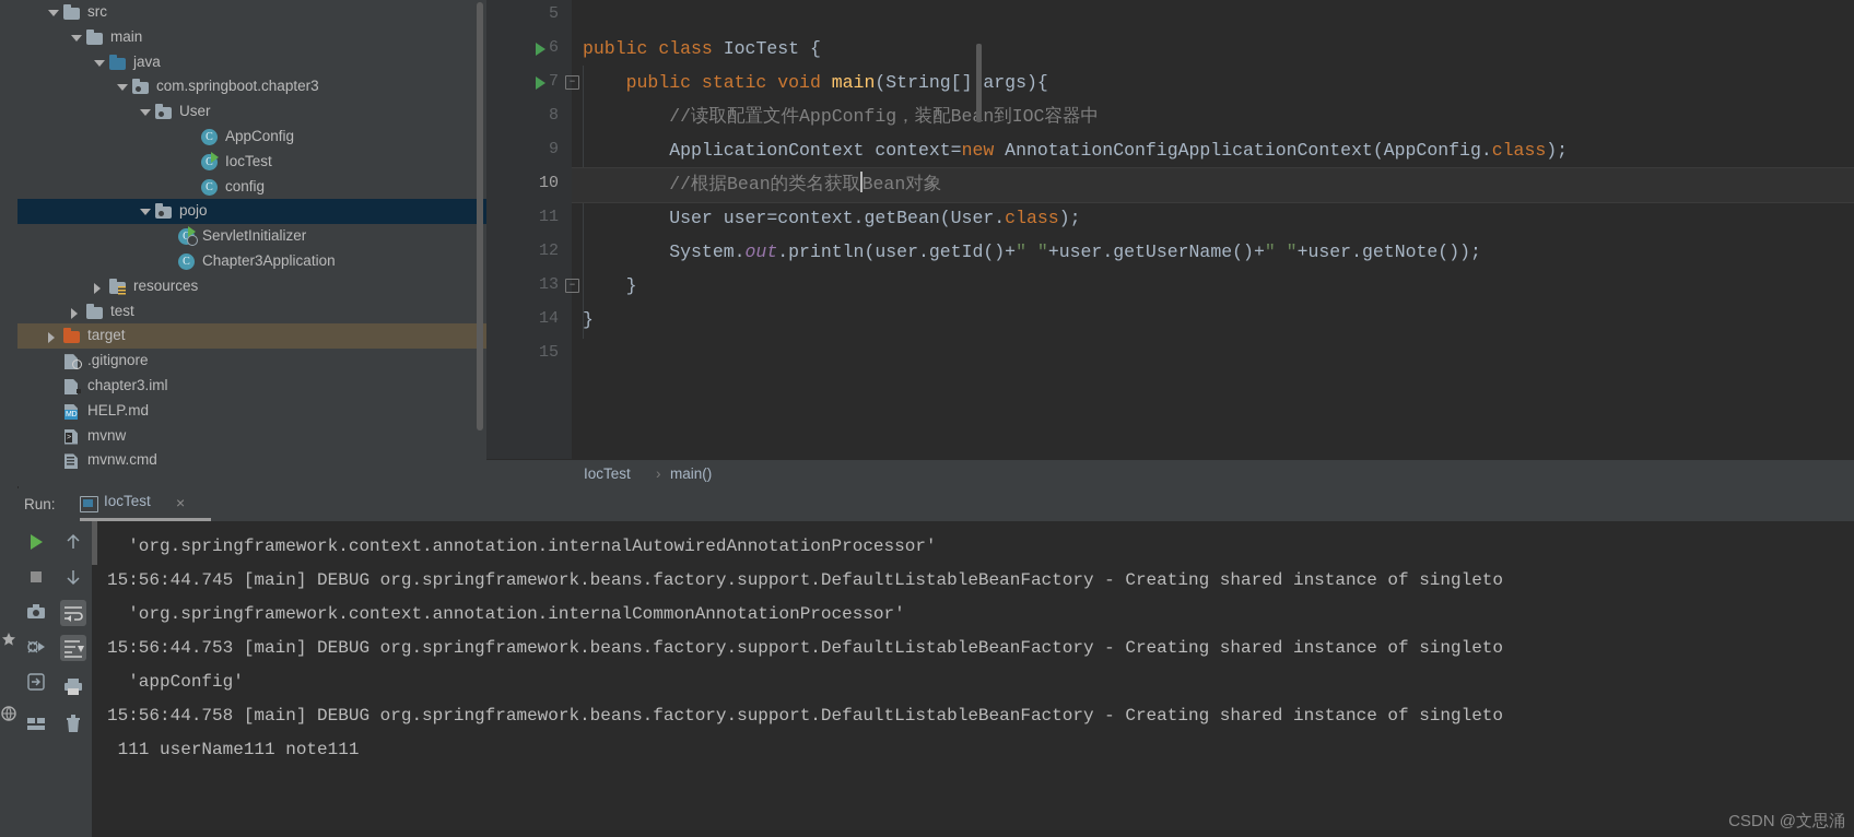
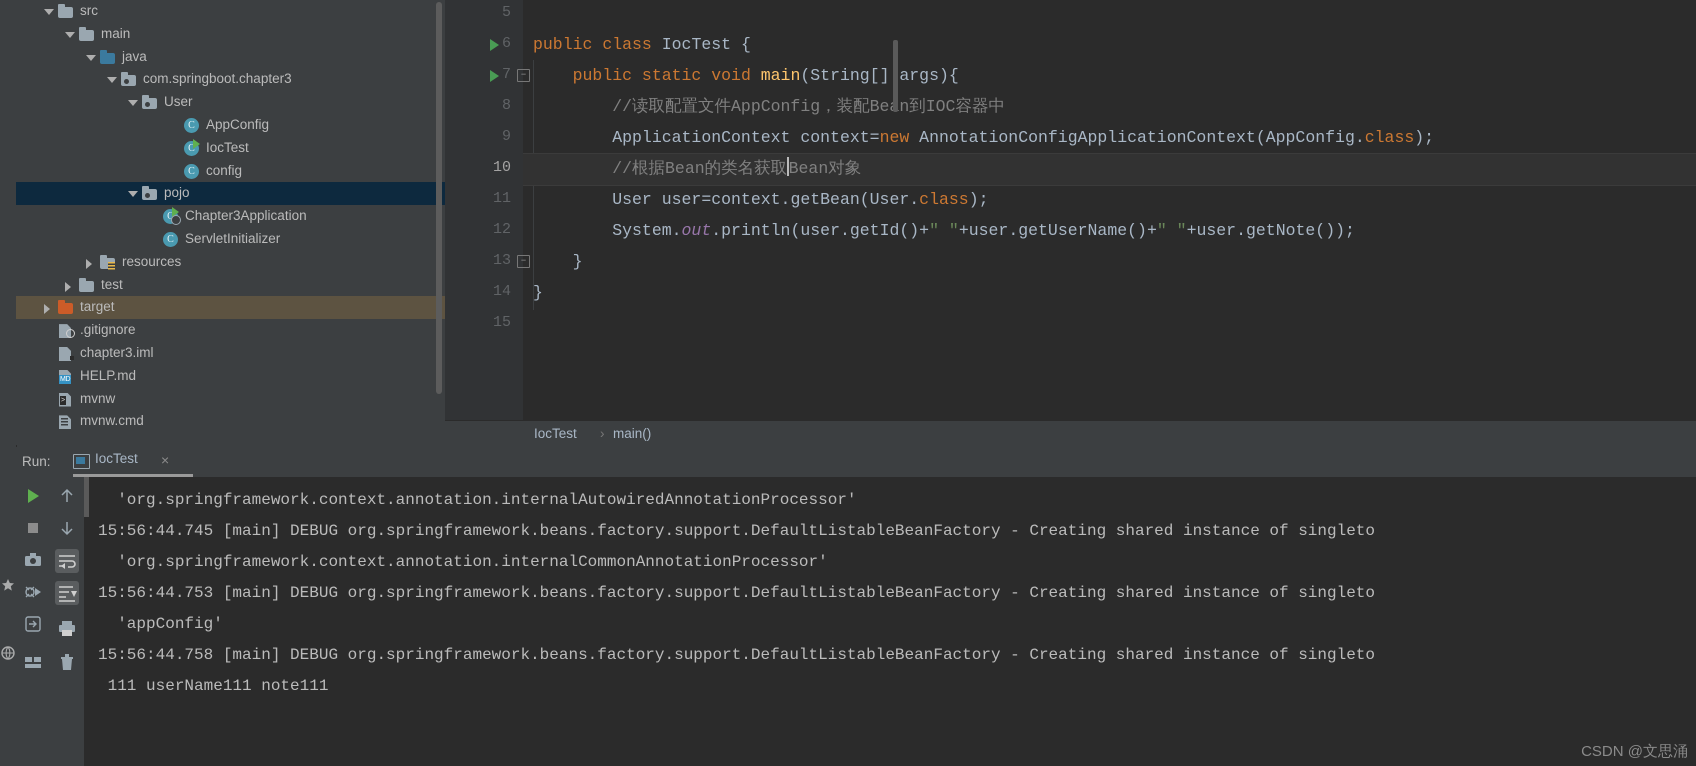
  src
  main
  java
  com.springboot.chapter3
  User
  C
  AppConfig
  C
  IocTest
  C
  config
  pojo
  C
- ServletInitializer
+ Chapter3Application
  C
- Chapter3Application
+ ServletInitializer
  resources
  test
  target
  .gitignore
  chapter3.iml
  HELP.md
  mvnw
  mvnw.cmd
  5
  6
  7
  −
  8
  9
  10
  11
  12
  13
  −
  14
  15
  public class IocTest {
  public static void main(String[] args){
  //读取配置文件AppConfig，装配Ben到IOC容器中
  ApplicationContext context=new AnnotationConfigApplicationContext(AppConfig.class);
  //根据Bean的类名获取Bean对象
  User user=context.getBean(User.class);
  System.out.println(user.getId()+" "+user.getUserName()+" "+user.getNote());
  }
  }
  IocTest
  ›
  main()
  Run:
  IocTest
  ×
  'org.springframework.context.annotation.internalAutowiredAnnotationProcessor'
  15:56:44.745 [main] DEBUG org.springframework.beans.factory.support.DefaultListableBeanFactory - Creating shared instance of singleto
  'org.springframework.context.annotation.internalCommonAnnotationProcessor'
  15:56:44.753 [main] DEBUG org.springframework.beans.factory.support.DefaultListableBeanFactory - Creating shared instance of singleto
  'appConfig'
  15:56:44.758 [main] DEBUG org.springframework.beans.factory.support.DefaultListableBeanFactory - Creating shared instance of singleto
  111 userName111 note111
  CSDN @文思涌
